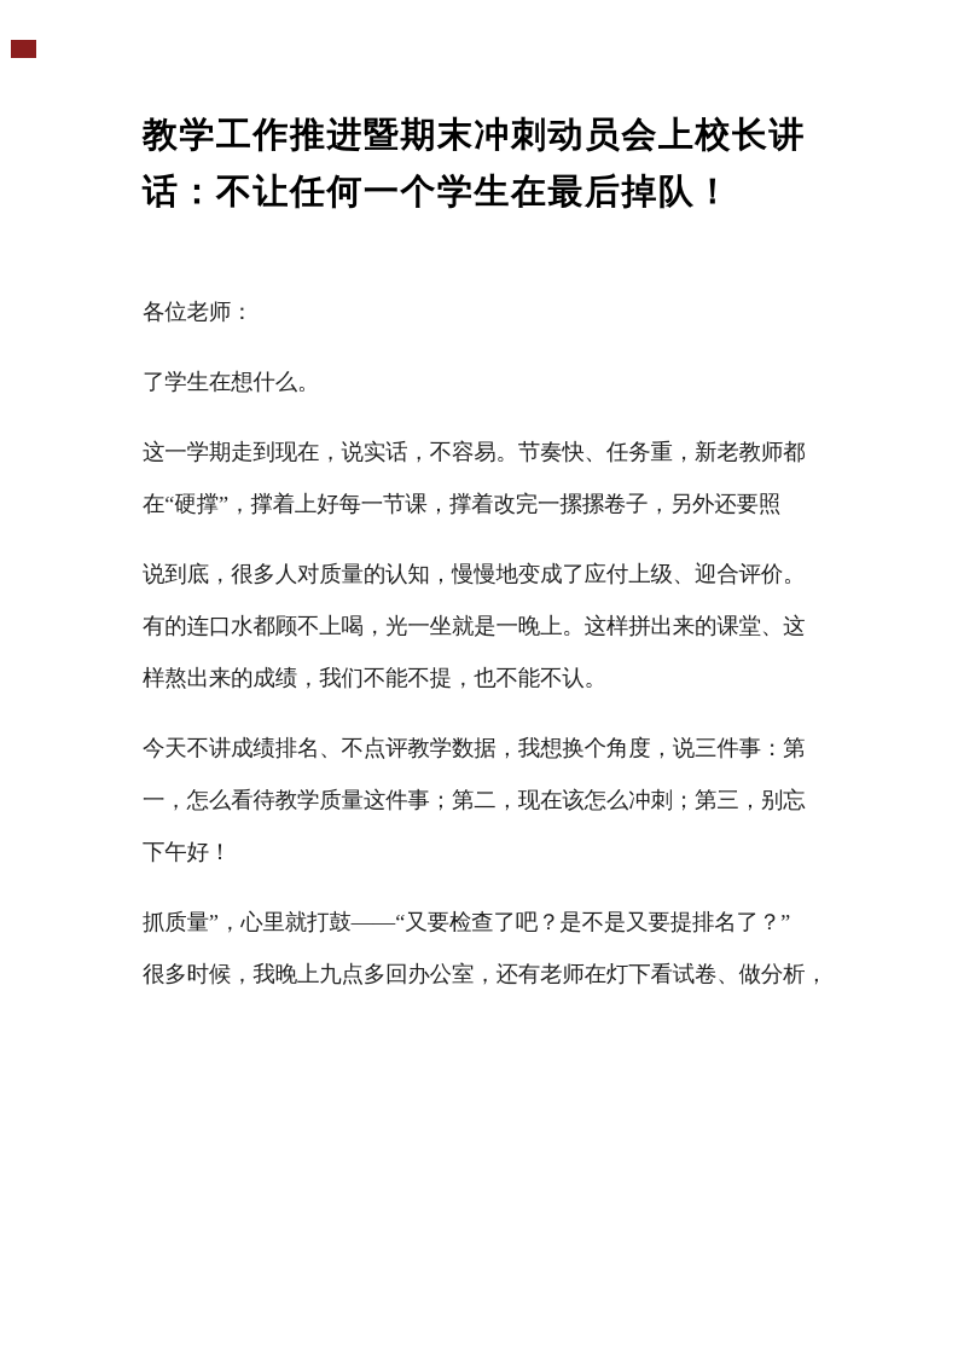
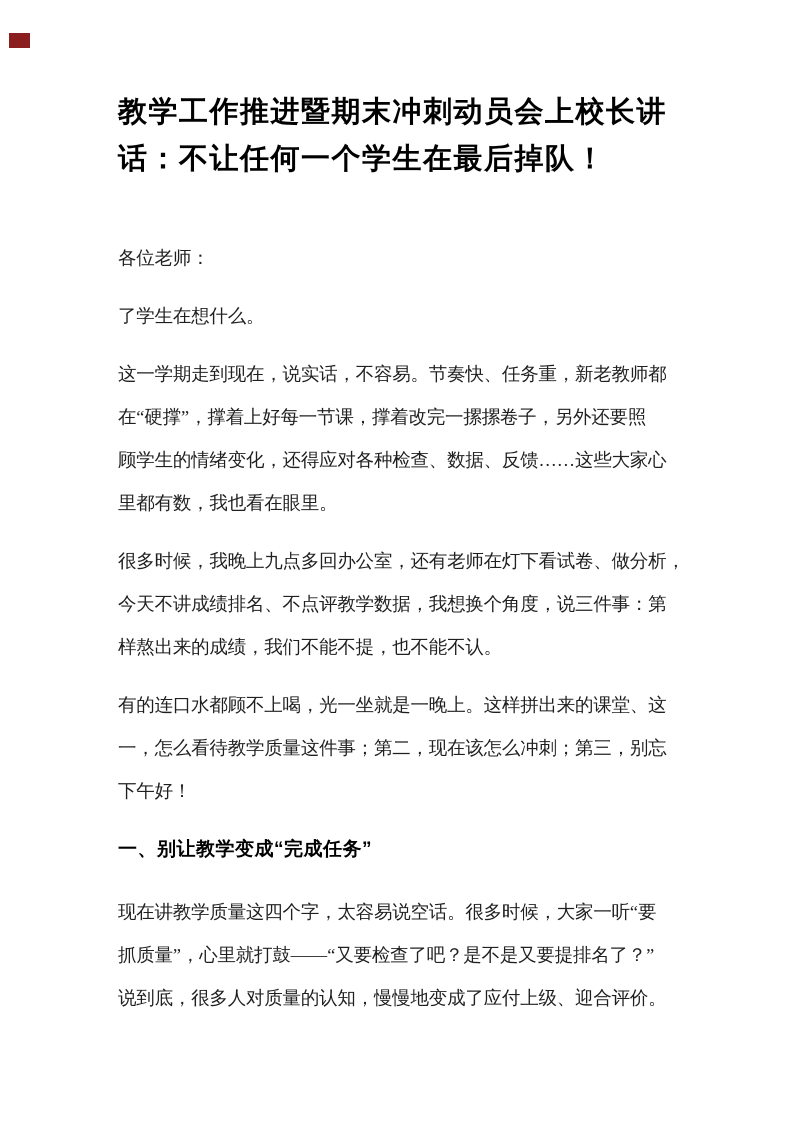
  教学工作推进暨期末冲刺动员会上校长讲
  话：不让任何一个学生在最后掉队！
  各位老师：
  了学生在想什么。
  这一学期走到现在，说实话，不容易。节奏快、任务重，新老教师都
  在“硬撑”，撑着上好每一节课，撑着改完一摞摞卷子，另外还要照
+ 顾学生的情绪变化，还得应对各种检查、数据、反馈……这些大家心
+ 里都有数，我也看在眼里。
- 说到底，很多人对质量的认知，慢慢地变成了应付上级、迎合评价。
+ 很多时候，我晚上九点多回办公室，还有老师在灯下看试卷、做分析，
- 有的连口水都顾不上喝，光一坐就是一晚上。这样拼出来的课堂、这
+ 今天不讲成绩排名、不点评教学数据，我想换个角度，说三件事：第
  样熬出来的成绩，我们不能不提，也不能不认。
- 今天不讲成绩排名、不点评教学数据，我想换个角度，说三件事：第
+ 有的连口水都顾不上喝，光一坐就是一晚上。这样拼出来的课堂、这
  一，怎么看待教学质量这件事；第二，现在该怎么冲刺；第三，别忘
  下午好！
+ 一、别让教学变成“完成任务”
+ 现在讲教学质量这四个字，太容易说空话。很多时候，大家一听“要
  抓质量”，心里就打鼓——“又要检查了吧？是不是又要提排名了？”
- 很多时候，我晚上九点多回办公室，还有老师在灯下看试卷、做分析，
+ 说到底，很多人对质量的认知，慢慢地变成了应付上级、迎合评价。
